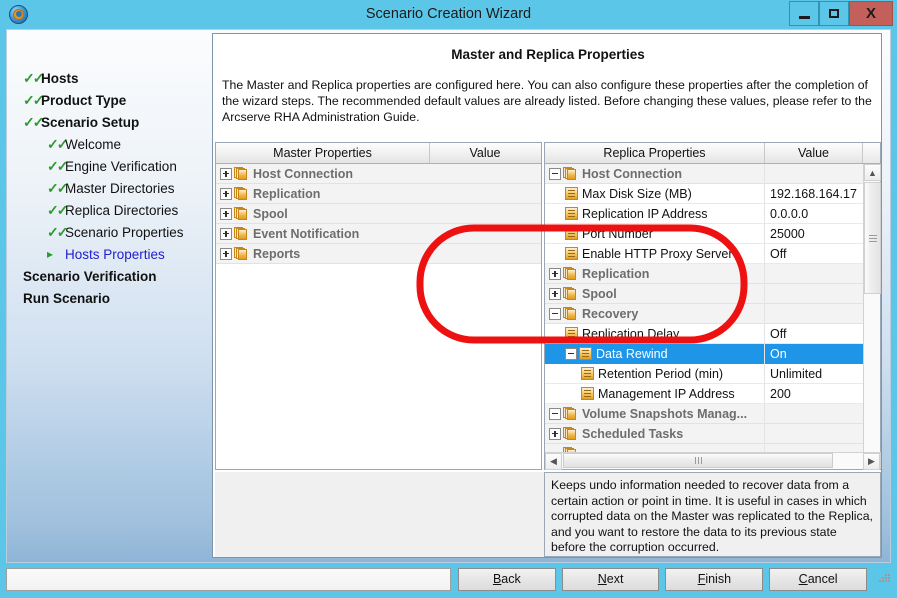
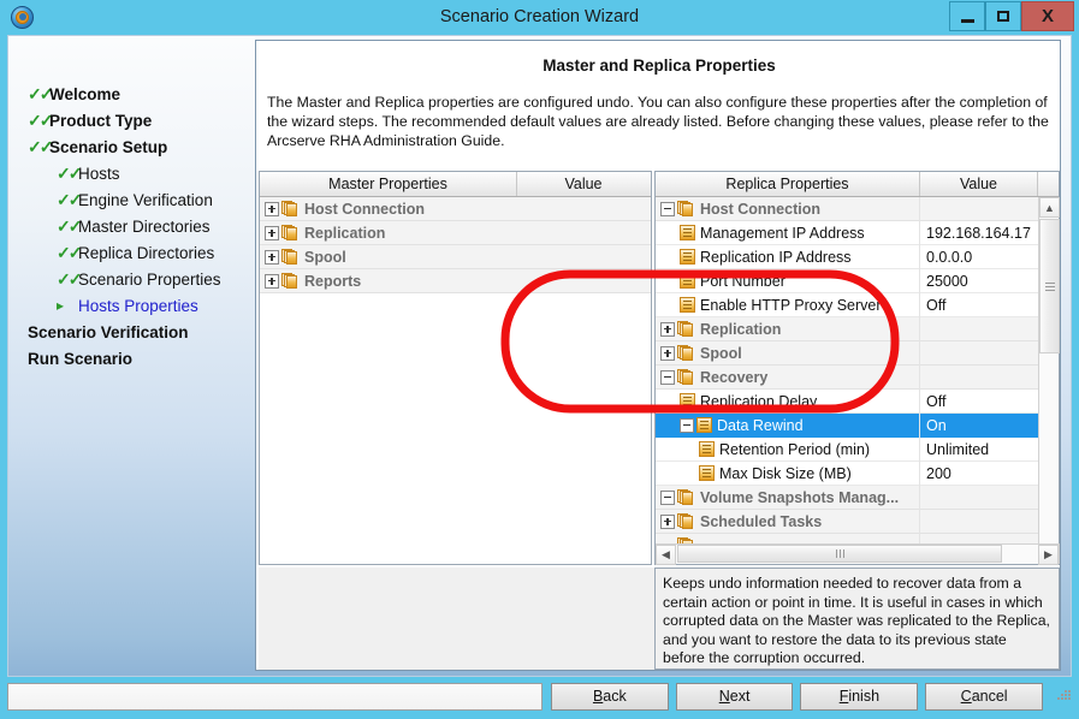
  Scenario Creation Wizard
  X
  ✓✓
- Hosts
+ Welcome
  ✓✓
  Product Type
  ✓✓
  Scenario Setup
  ✓✓
- Welcome
+ Hosts
  ✓✓
  Engine Verification
  ✓✓
  Master Directories
  ✓✓
  Replica Directories
  ✓✓
  Scenario Properties
  ▸
  Hosts Properties
  Scenario Verification
  Run Scenario
  Master and Replica Properties
- The Master and Replica properties are configured here. You can also configure these properties after the completion of the wizard steps. The recommended default values are already listed. Before changing these values, please refer to the Arcserve RHA Administration Guide.
+ The Master and Replica properties are configured undo. You can also configure these properties after the completion of the wizard steps. The recommended default values are already listed. Before changing these values, please refer to the Arcserve RHA Administration Guide.
  Master Properties
  Value
  Host Connection
  Replication
  Spool
- Event Notification
  Reports
  Replica Properties
  Value
  Host Connection
- Max Disk Size (MB)
+ Management IP Address
  192.168.164.17
  Replication IP Address
  0.0.0.0
  Port Number
  25000
  Enable HTTP Proxy Server
  Off
  Replication
  Spool
  Recovery
  Replication Delay
  Off
  Data Rewind
  On
  Retention Period (min)
  Unlimited
- Management IP Address
+ Max Disk Size (MB)
  200
  Volume Snapshots Manag...
  Scheduled Tasks
  ▲
  ◀
  ▶
  Keeps undo information needed to recover data from a certain action or point in time. It is useful in cases in which corrupted data on the Master was replicated to the Replica, and you want to restore the data to its previous state before the corruption occurred.
  Back
  Next
  Finish
  Cancel
